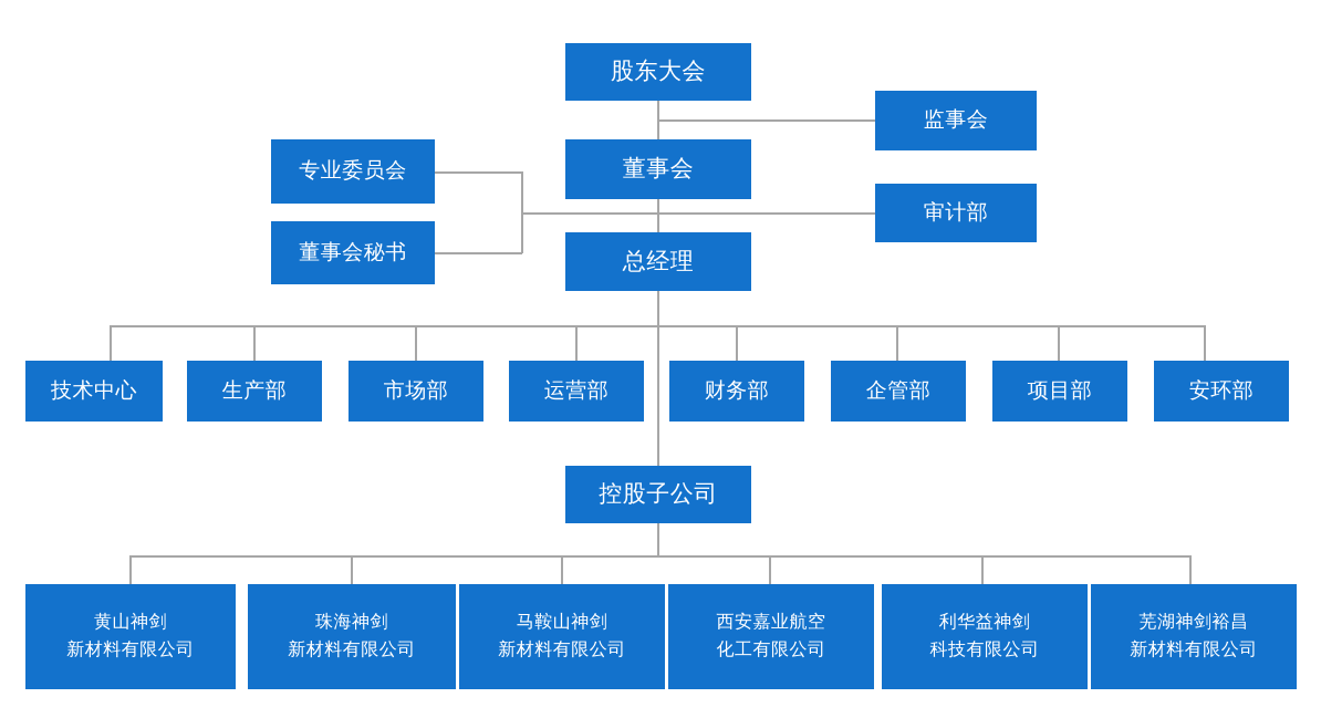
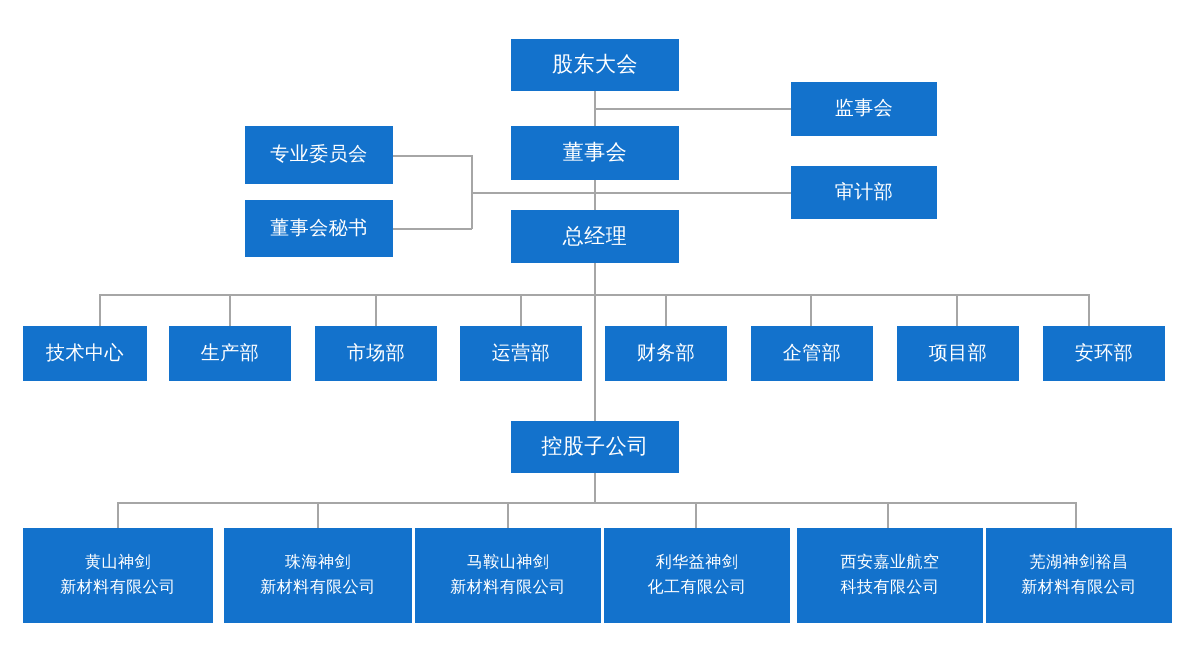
  股东大会
  监事会
  董事会
  审计部
  专业委员会
  董事会秘书
  总经理
  技术中心
  生产部
  市场部
  运营部
  财务部
  企管部
  项目部
  安环部
  控股子公司
  黄山神剑
  新材料有限公司
  珠海神剑
  新材料有限公司
  马鞍山神剑
  新材料有限公司
- 西安嘉业航空
+ 利华益神剑
  化工有限公司
- 利华益神剑
+ 西安嘉业航空
  科技有限公司
  芜湖神剑裕昌
  新材料有限公司
